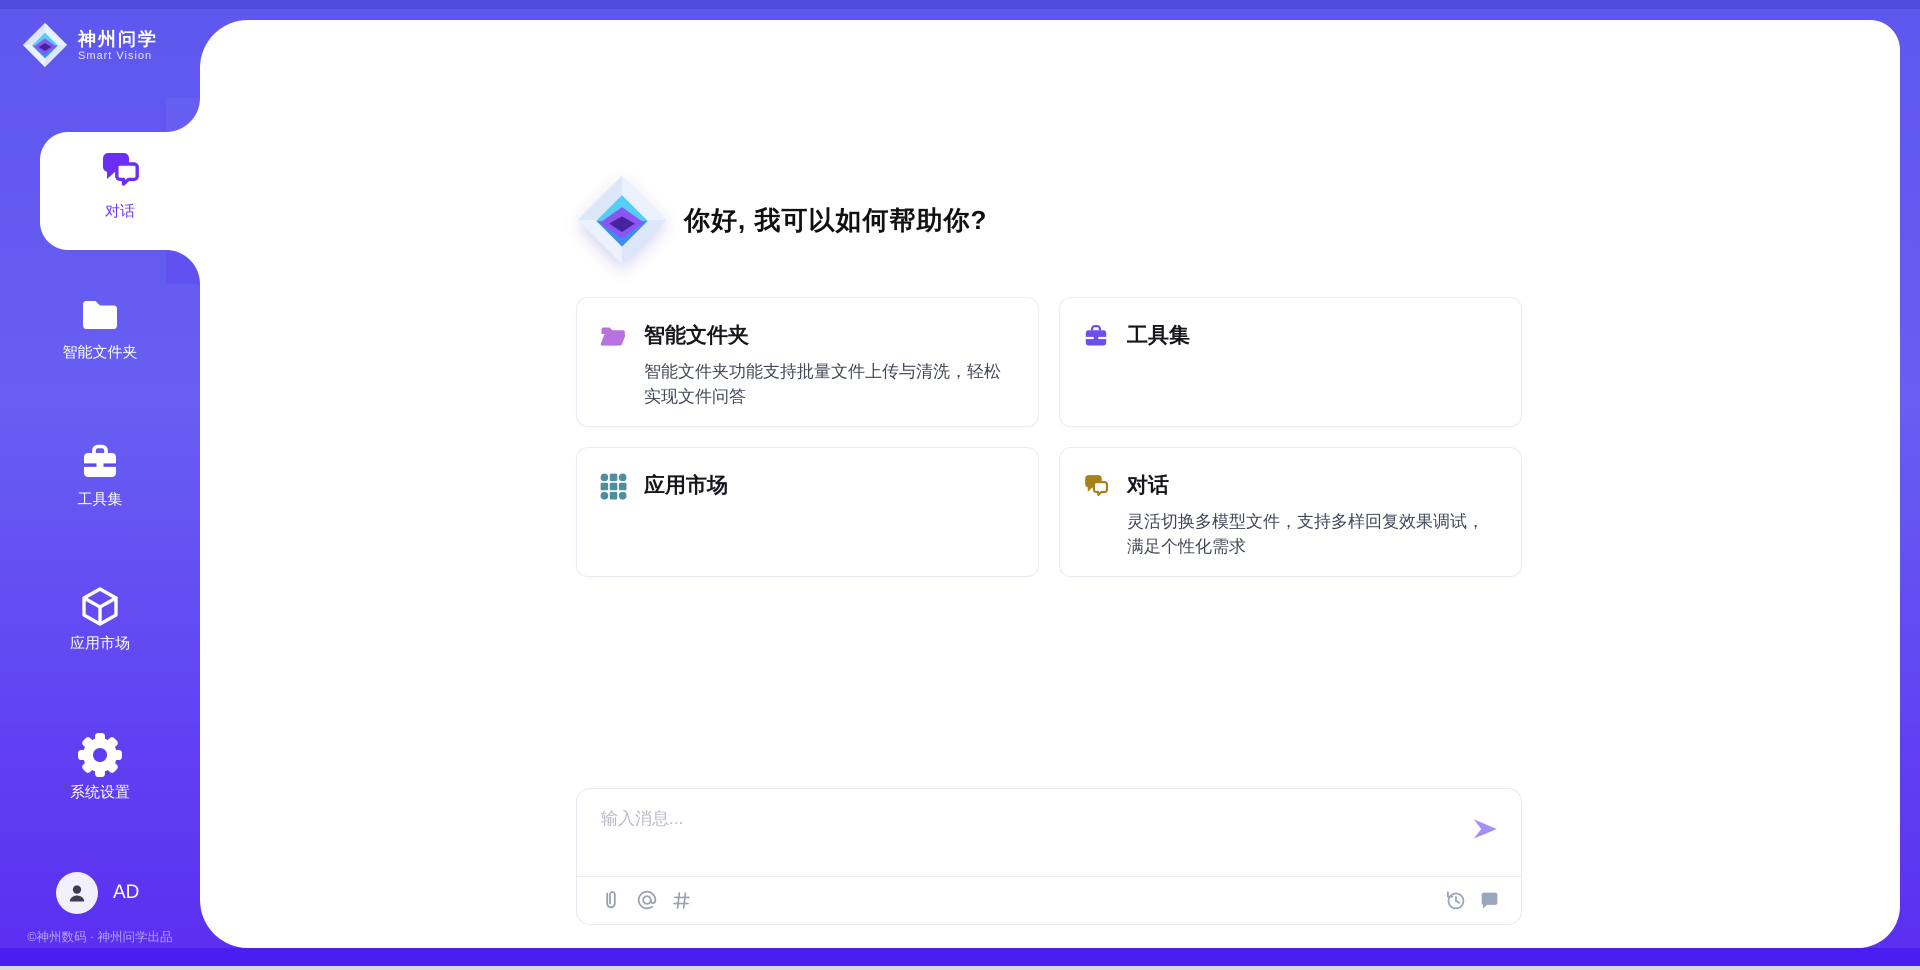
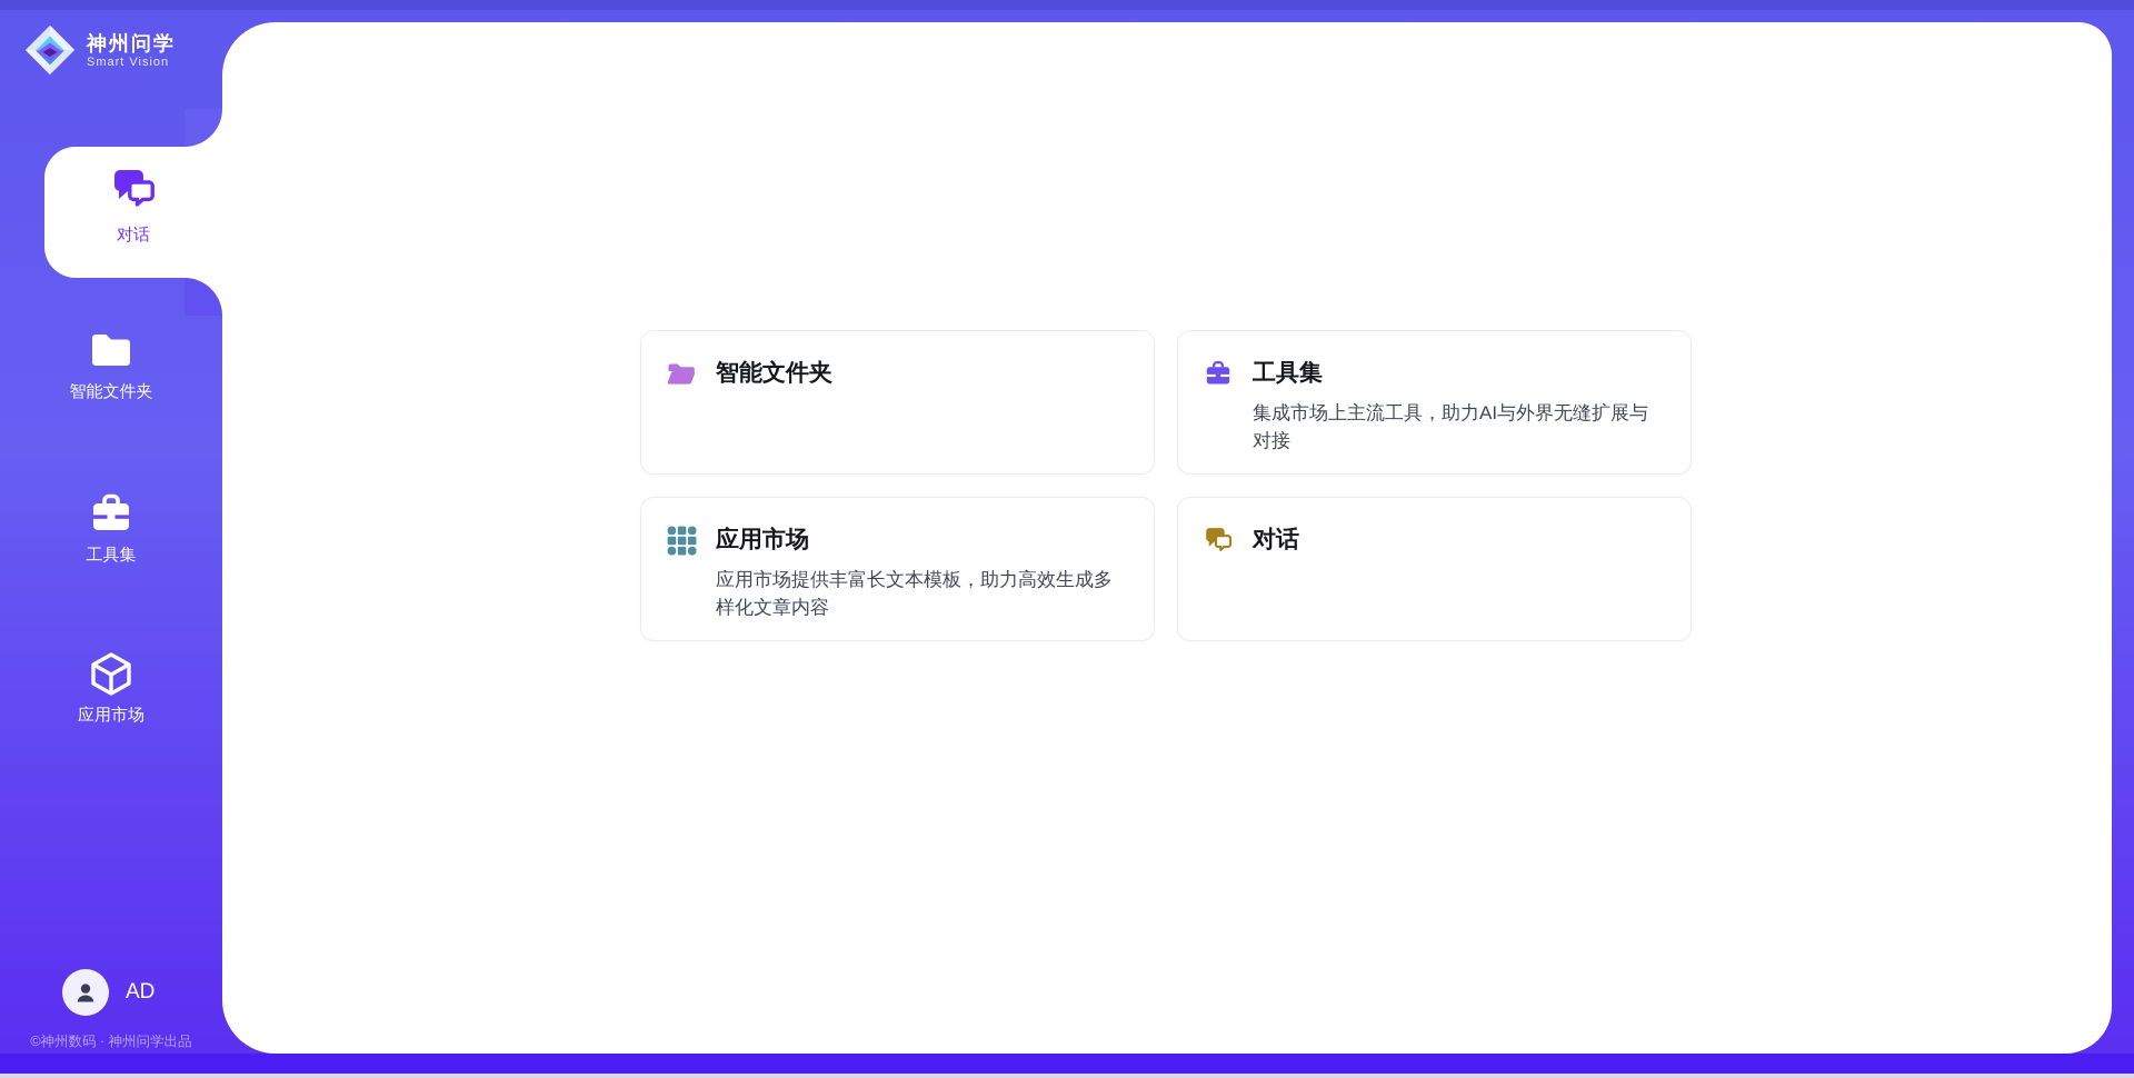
  神州问学
  Smart Vision
  对话
  智能文件夹
  工具集
  应用市场
- 系统设置
  AD
  ©神州数码 · 神州问学出品
- 你好, 我可以如何帮助你?
  智能文件夹
- 智能文件夹功能支持批量文件上传与清洗，轻松实现文件问答
  工具集
+ 集成市场上主流工具，助力AI与外界无缝扩展与对接
  应用市场
+ 应用市场提供丰富长文本模板，助力高效生成多样化文章内容
  对话
- 灵活切换多模型文件，支持多样回复效果调试，满足个性化需求
- 输入消息...
